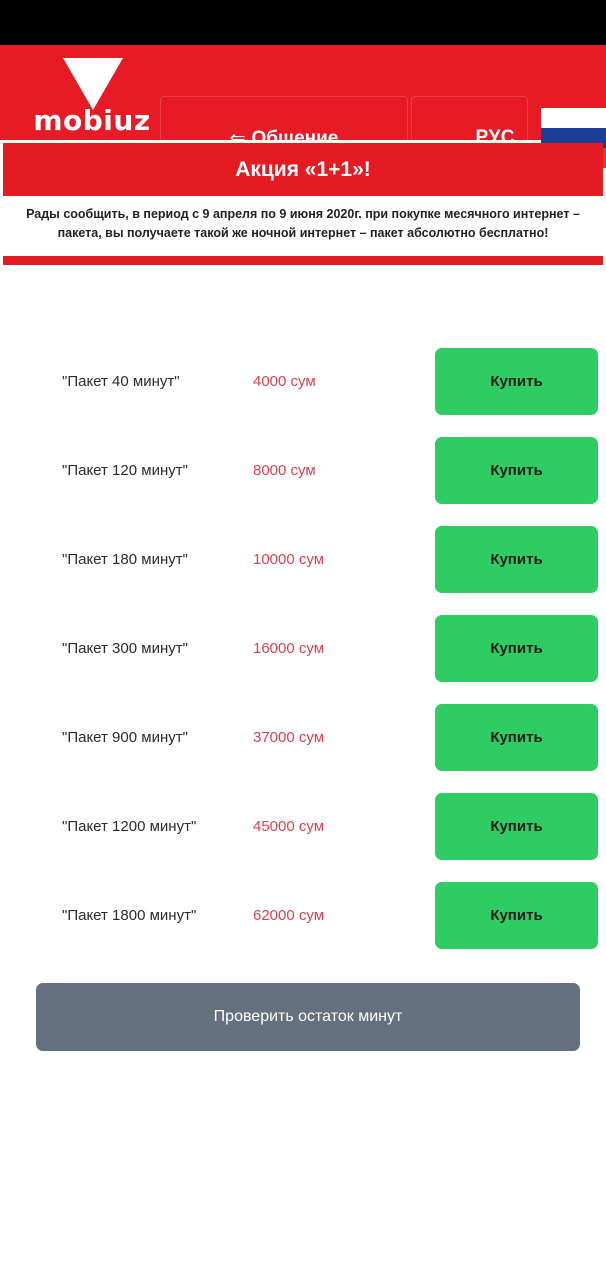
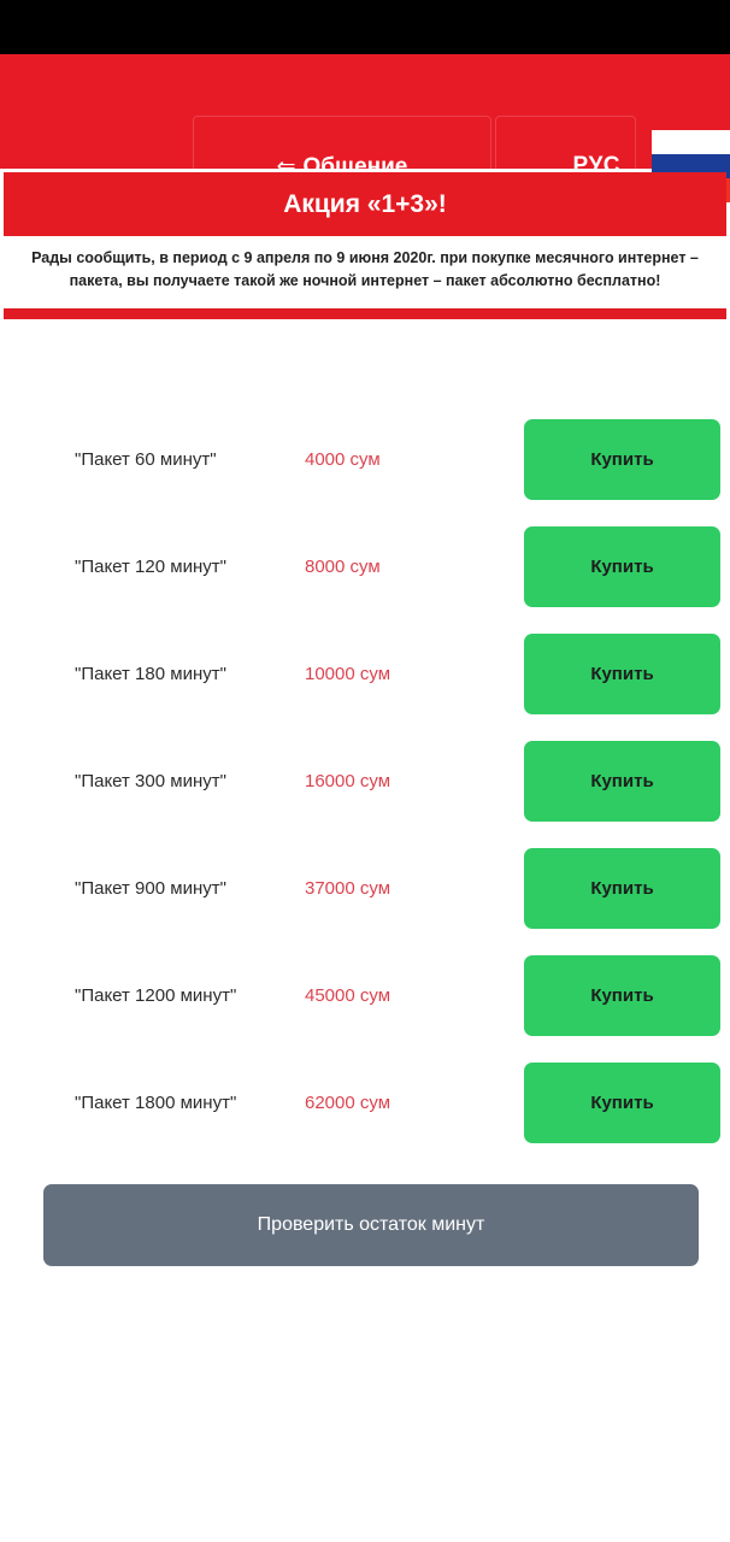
- mobiuz
  ⇐ Общение
  РУС
- Акция «1+1»!
+ Акция «1+3»!
  Рады сообщить, в период с 9 апреля по 9 июня 2020г. при покупке месячного интернет – пакета, вы получаете такой же ночной интернет – пакет абсолютно бесплатно!
- "Пакет 40 минут"
+ "Пакет 60 минут"
  4000 сум
  Купить
  "Пакет 120 минут"
  8000 сум
  Купить
  "Пакет 180 минут"
  10000 сум
  Купить
  "Пакет 300 минут"
  16000 сум
  Купить
  "Пакет 900 минут"
  37000 сум
  Купить
  "Пакет 1200 минут"
  45000 сум
  Купить
  "Пакет 1800 минут"
  62000 сум
  Купить
  Проверить остаток минут
